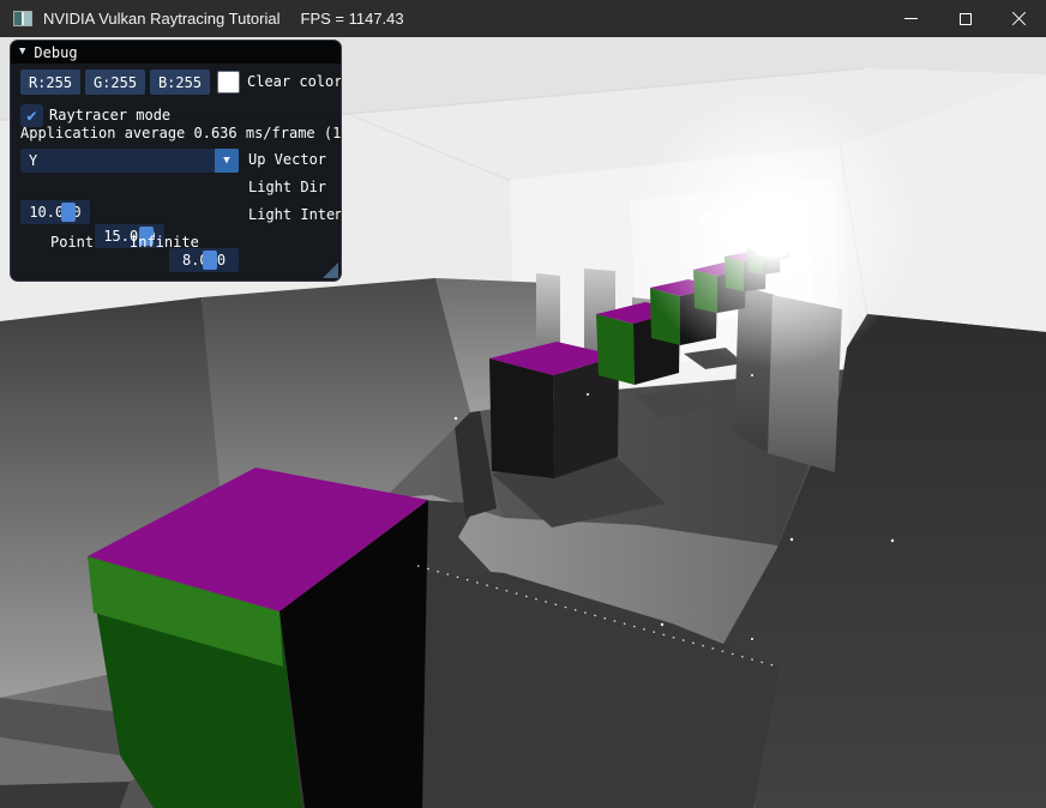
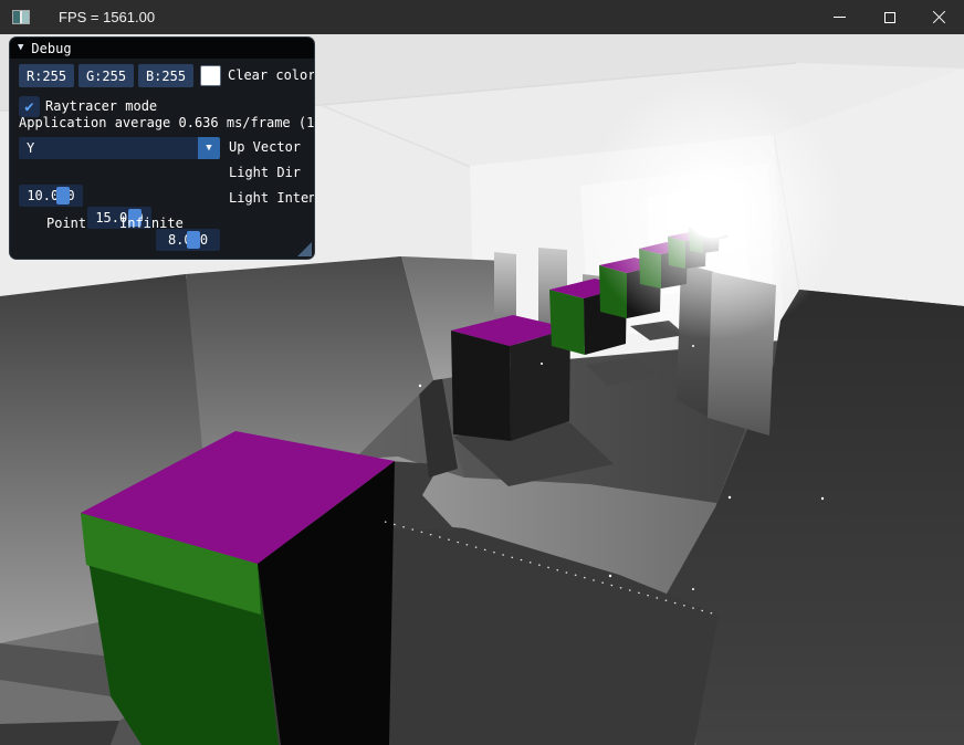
- NVIDIA Vulkan Raytracing Tutorial
- FPS = 1147.43
+ FPS = 1561.00
  ▼
  Debug
  R:255
  G:255
  B:255
  Clear color
  ✔
  Raytracer mode
  Application average 0.636 ms/frame (1
  Y
  ▼
  Up Vector
  10.00
  Light Dir
  Light Inten
  Point
  Infinite
